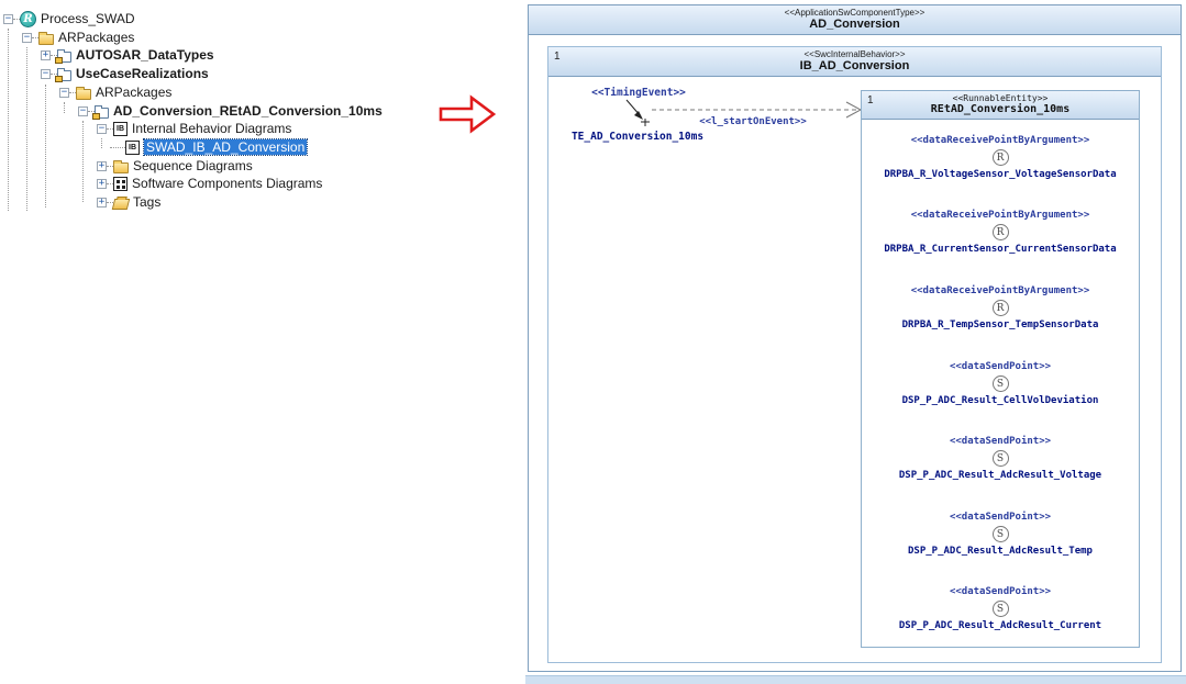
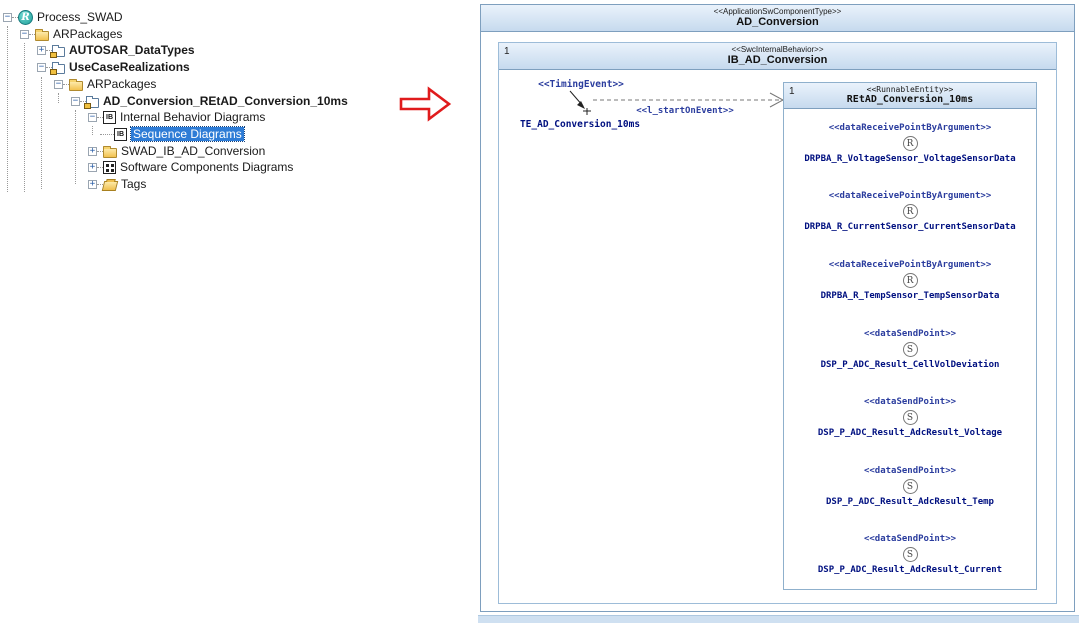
  −
  R
  Process_SWAD
  −
  ARPackages
  +
  AUTOSAR_DataTypes
  −
  UseCaseRealizations
  −
  ARPackages
  −
  AD_Conversion_REtAD_Conversion_10ms
  −
  Internal Behavior Diagrams
- SWAD_IB_AD_Conversion
+ Sequence Diagrams
  +
- Sequence Diagrams
+ SWAD_IB_AD_Conversion
  +
  Software Components Diagrams
  +
  Tags
  <<ApplicationSwComponentType>>
  AD_Conversion
  1
  <<SwcInternalBehavior>>
  IB_AD_Conversion
  <<TimingEvent>>
  TE_AD_Conversion_10ms
  <<l_startOnEvent>>
  1
  <<RunnableEntity>>
  REtAD_Conversion_10ms
  <<dataReceivePointByArgument>>
  R
  DRPBA_R_VoltageSensor_VoltageSensorData
  <<dataReceivePointByArgument>>
  R
  DRPBA_R_CurrentSensor_CurrentSensorData
  <<dataReceivePointByArgument>>
  R
  DRPBA_R_TempSensor_TempSensorData
  <<dataSendPoint>>
  S
  DSP_P_ADC_Result_CellVolDeviation
  <<dataSendPoint>>
  S
  DSP_P_ADC_Result_AdcResult_Voltage
  <<dataSendPoint>>
  S
  DSP_P_ADC_Result_AdcResult_Temp
  <<dataSendPoint>>
  S
  DSP_P_ADC_Result_AdcResult_Current
